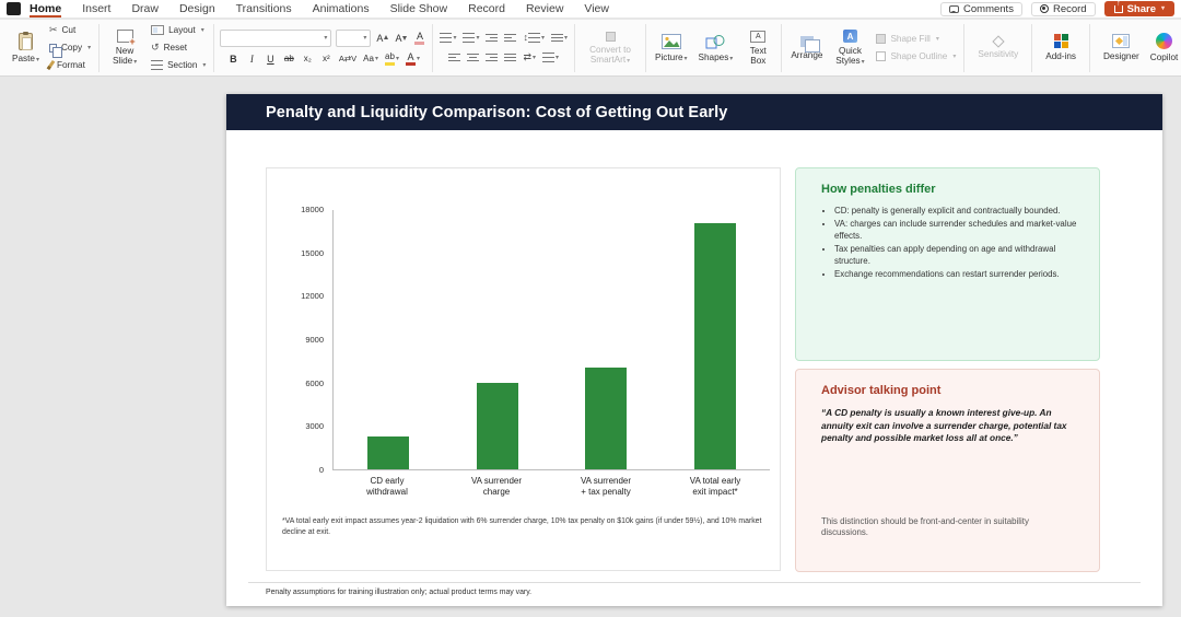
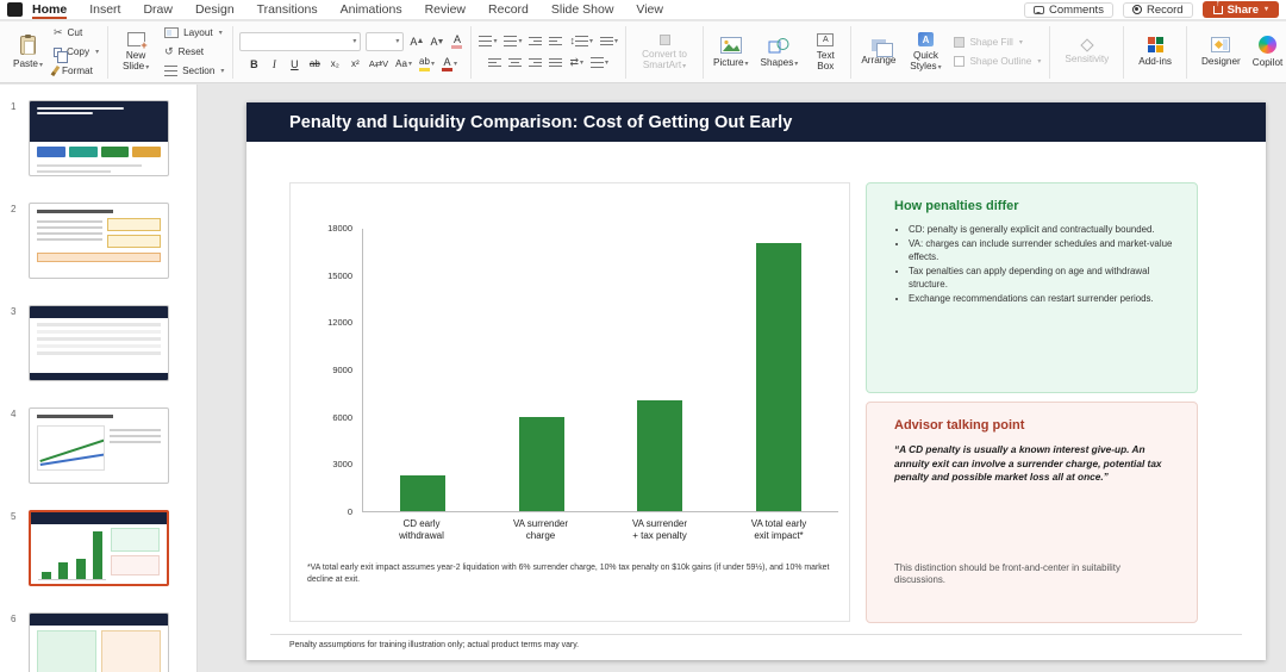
  Home
  Insert
  Draw
  Design
  Transitions
  Animations
- Slide Show
+ Review
  Record
- Review
+ Slide Show
  View
  Comments
  Record
  Share
  Paste
  ✂
  Cut
  Copy
  Format
  New Slide
  Layout
  ↺
  Reset
  Section
  A
  A
  A
  B
  I
  U
  ab
  x₂
  x²
  A⇄V
  Aa
  ab
  A
  ↕
  ⇄
  Convert to SmartArt
  Picture
  Shapes
  Text Box
  Arrange
  A
  Quick Styles
  Shape Fill
  Shape Outline
  Sensitivity
  Add-ins
  Designer
  Copilot
+ 1
+ 2
+ 3
+ 4
+ 5
+ 6
  Penalty and Liquidity Comparison: Cost of Getting Out Early
  0
  3000
  6000
  9000
  12000
  15000
  18000
  CD early
  withdrawal
  VA surrender
  charge
  VA surrender
  + tax penalty
  VA total early
  exit impact*
  How penalties differ
  CD: penalty is generally explicit and contractually bounded.
  VA: charges can include surrender schedules and market-value effects.
  Tax penalties can apply depending on age and withdrawal structure.
  Exchange recommendations can restart surrender periods.
  Advisor talking point
  “A CD penalty is usually a known interest give-up. An annuity exit can involve a surrender charge, potential tax penalty and possible market loss all at once.”
  This distinction should be front-and-center in suitability discussions.
